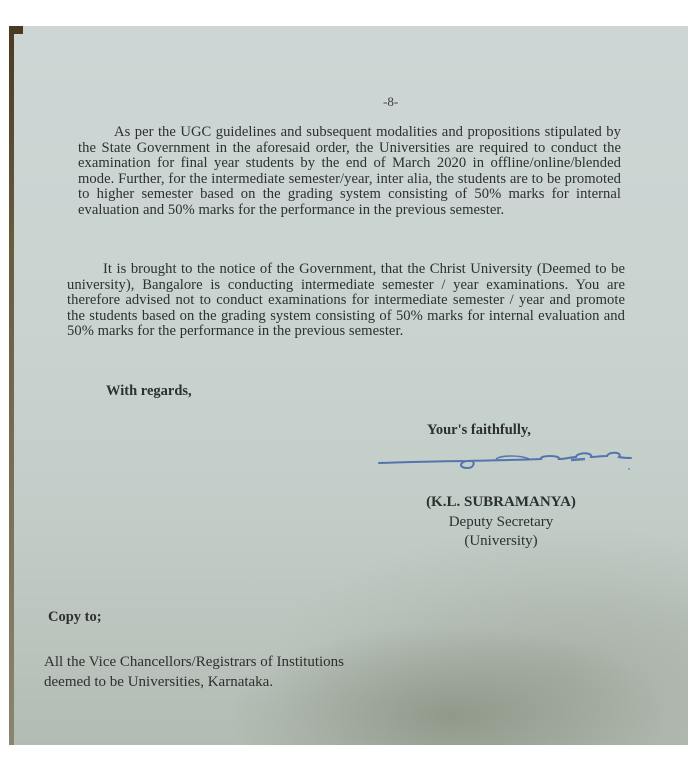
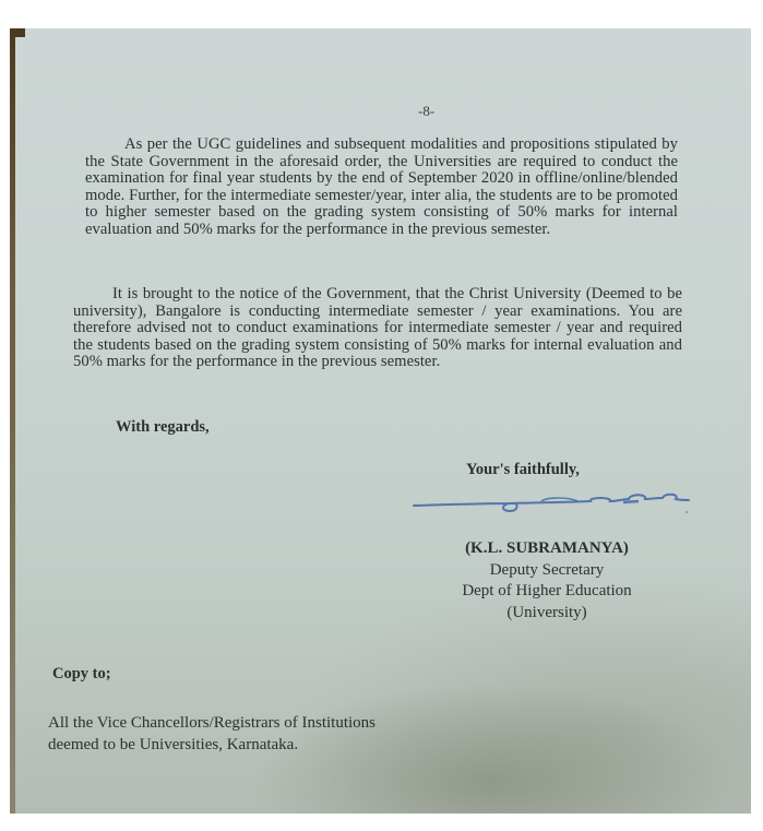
  -8-
- As per the UGC guidelines and subsequent modalities and propositions stipulated by the State Government in the aforesaid order, the Universities are required to conduct the examination for final year students by the end of March 2020 in offline/online/blended mode. Further, for the intermediate semester/year, inter alia, the students are to be promoted to higher semester based on the grading system consisting of 50% marks for internal evaluation and 50% marks for the performance in the previous semester.
+ As per the UGC guidelines and subsequent modalities and propositions stipulated by the State Government in the aforesaid order, the Universities are required to conduct the examination for final year students by the end of September 2020 in offline/online/blended mode. Further, for the intermediate semester/year, inter alia, the students are to be promoted to higher semester based on the grading system consisting of 50% marks for internal evaluation and 50% marks for the performance in the previous semester.
- It is brought to the notice of the Government, that the Christ University (Deemed to be university), Bangalore is conducting intermediate semester / year examinations. You are therefore advised not to conduct examinations for intermediate semester / year and promote the students based on the grading system consisting of 50% marks for internal evaluation and 50% marks for the performance in the previous semester.
+ It is brought to the notice of the Government, that the Christ University (Deemed to be university), Bangalore is conducting intermediate semester / year examinations. You are therefore advised not to conduct examinations for intermediate semester / year and required the students based on the grading system consisting of 50% marks for internal evaluation and 50% marks for the performance in the previous semester.
  With regards,
  Your's faithfully,
  (K.L. SUBRAMANYA)
  Deputy Secretary
+ Dept of Higher Education
  (University)
  Copy to;
  All the Vice Chancellors/Registrars of Institutions
  deemed to be Universities, Karnataka.
